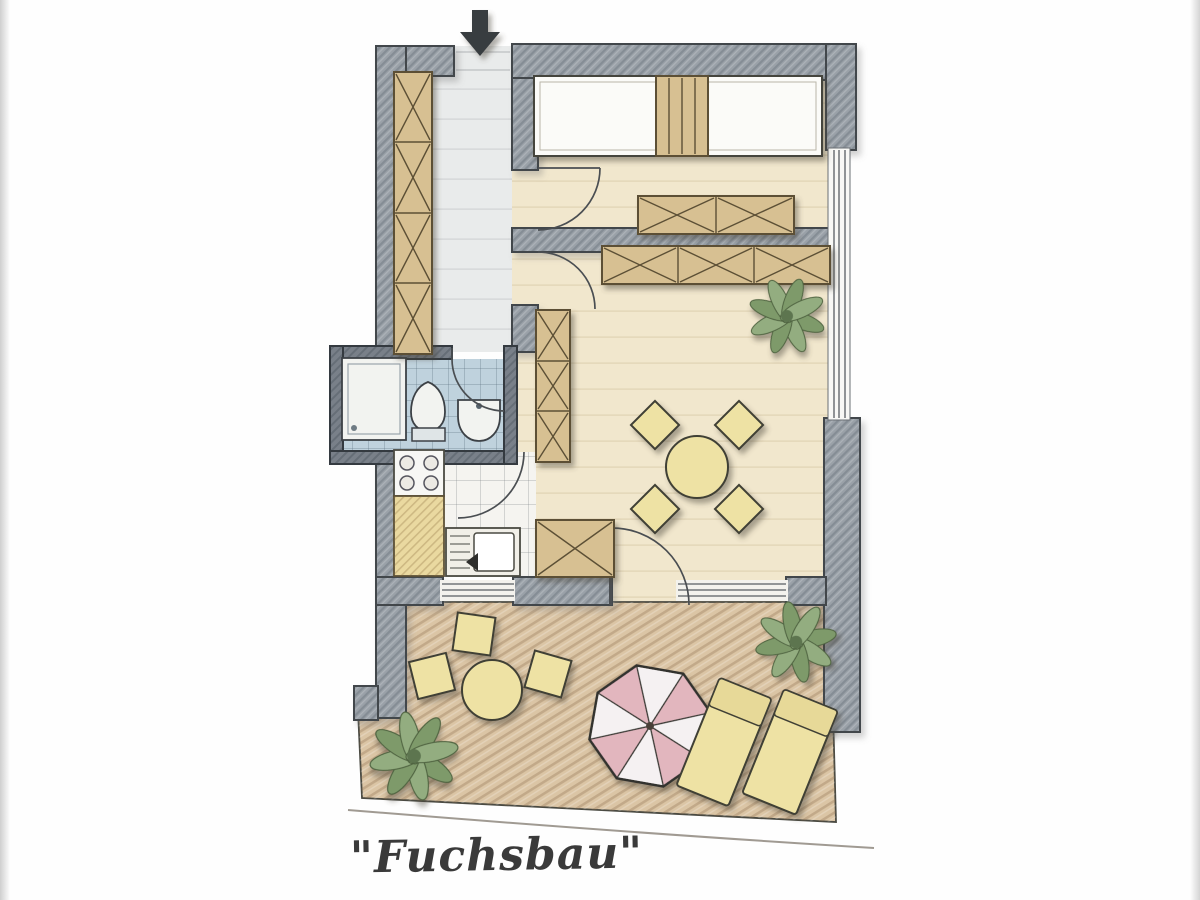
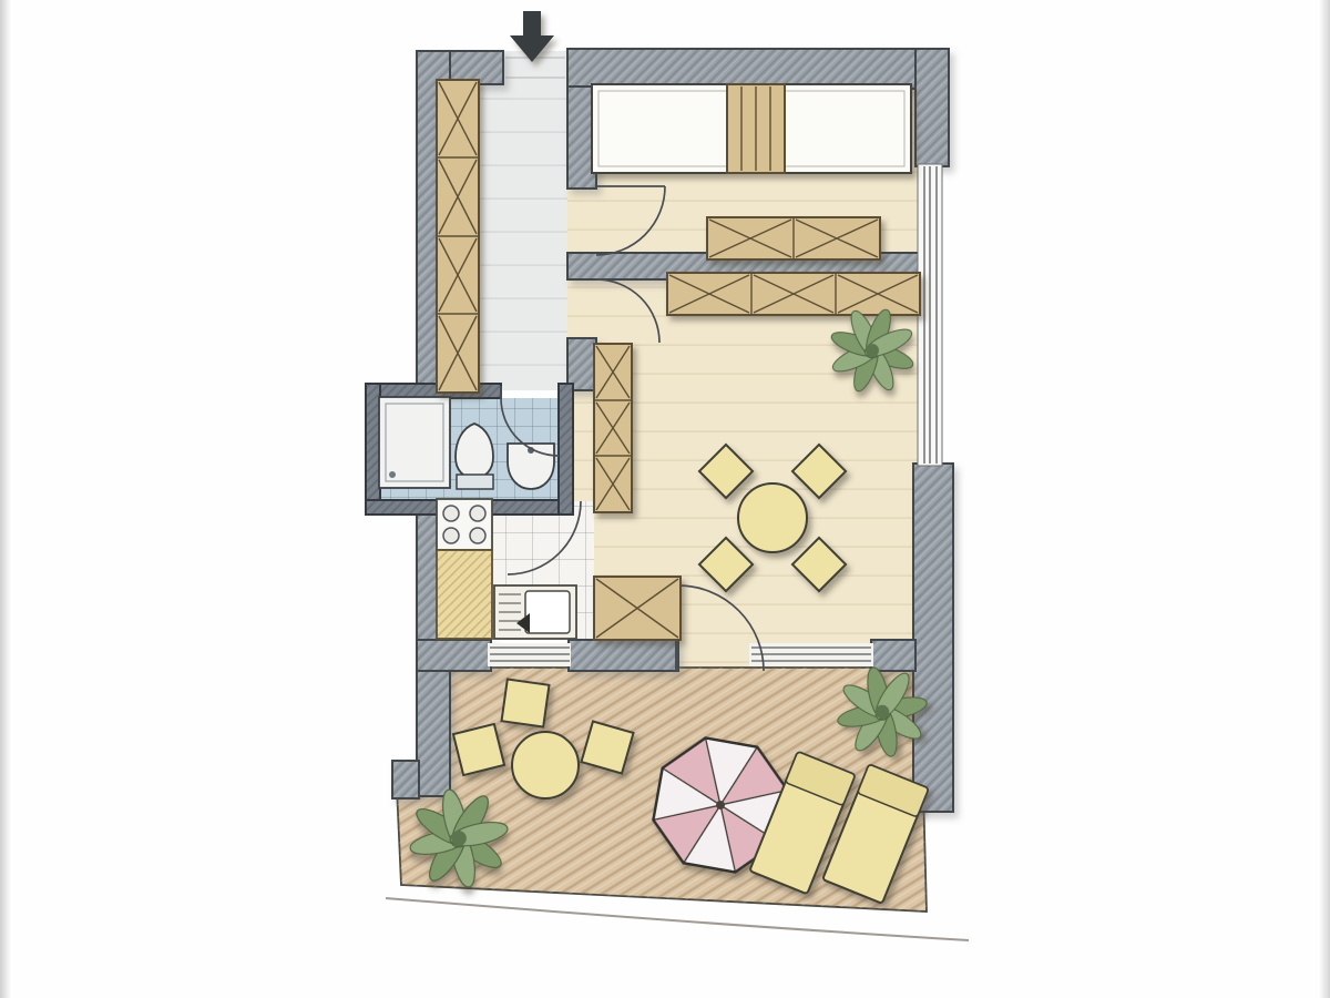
- "Fuchsbau"
